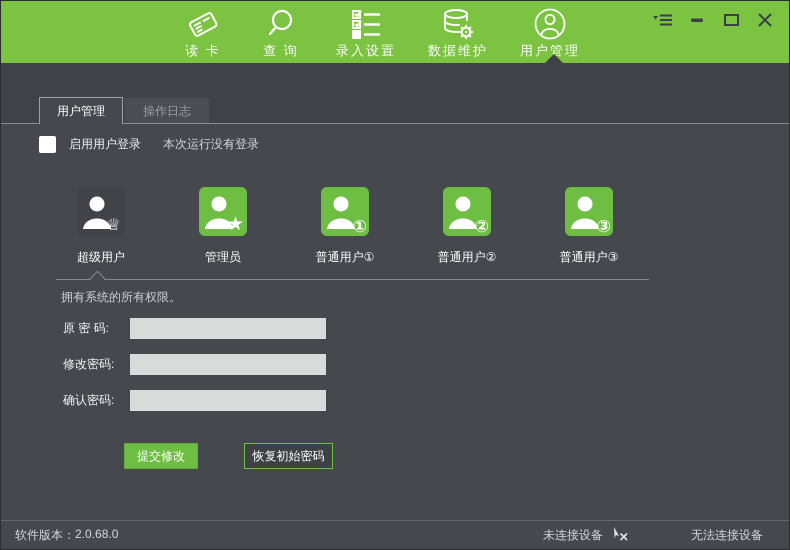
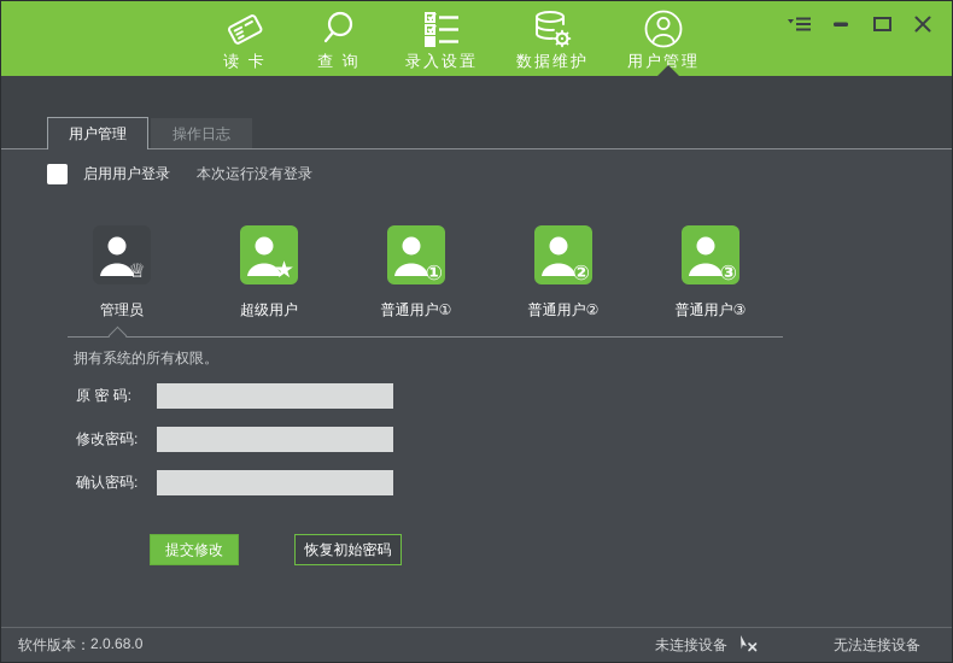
  读 卡
  查 询
  录入设置
  数据维护
  用户管理
  用户管理
  操作日志
  启用用户登录
  本次运行没有登录
  ♕
- 超级用户
+ 管理员
  ★
- 管理员
+ 超级用户
  ①
  普通用户①
  ②
  普通用户②
  ③
  普通用户③
  拥有系统的所有权限。
  原 密 码:
  修改密码:
  确认密码:
  提交修改
  恢复初始密码
  软件版本：
  2.0.68.0
  未连接设备
  无法连接设备
